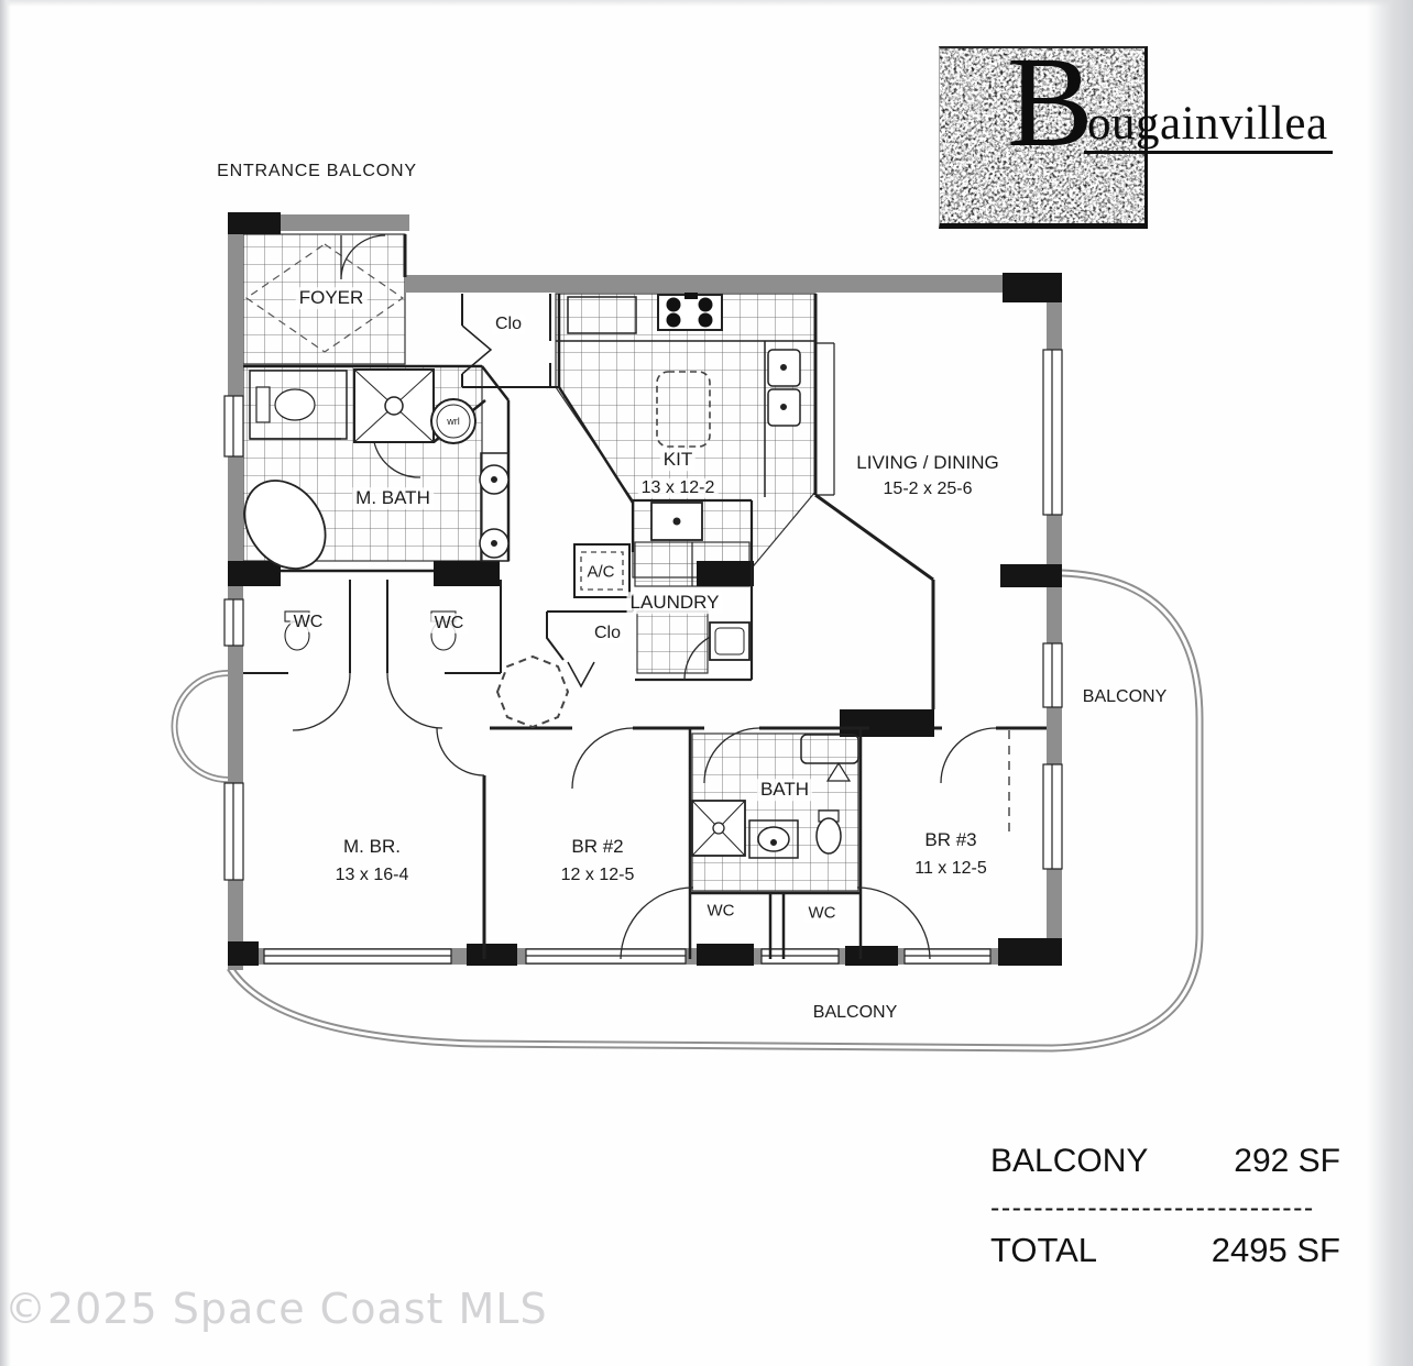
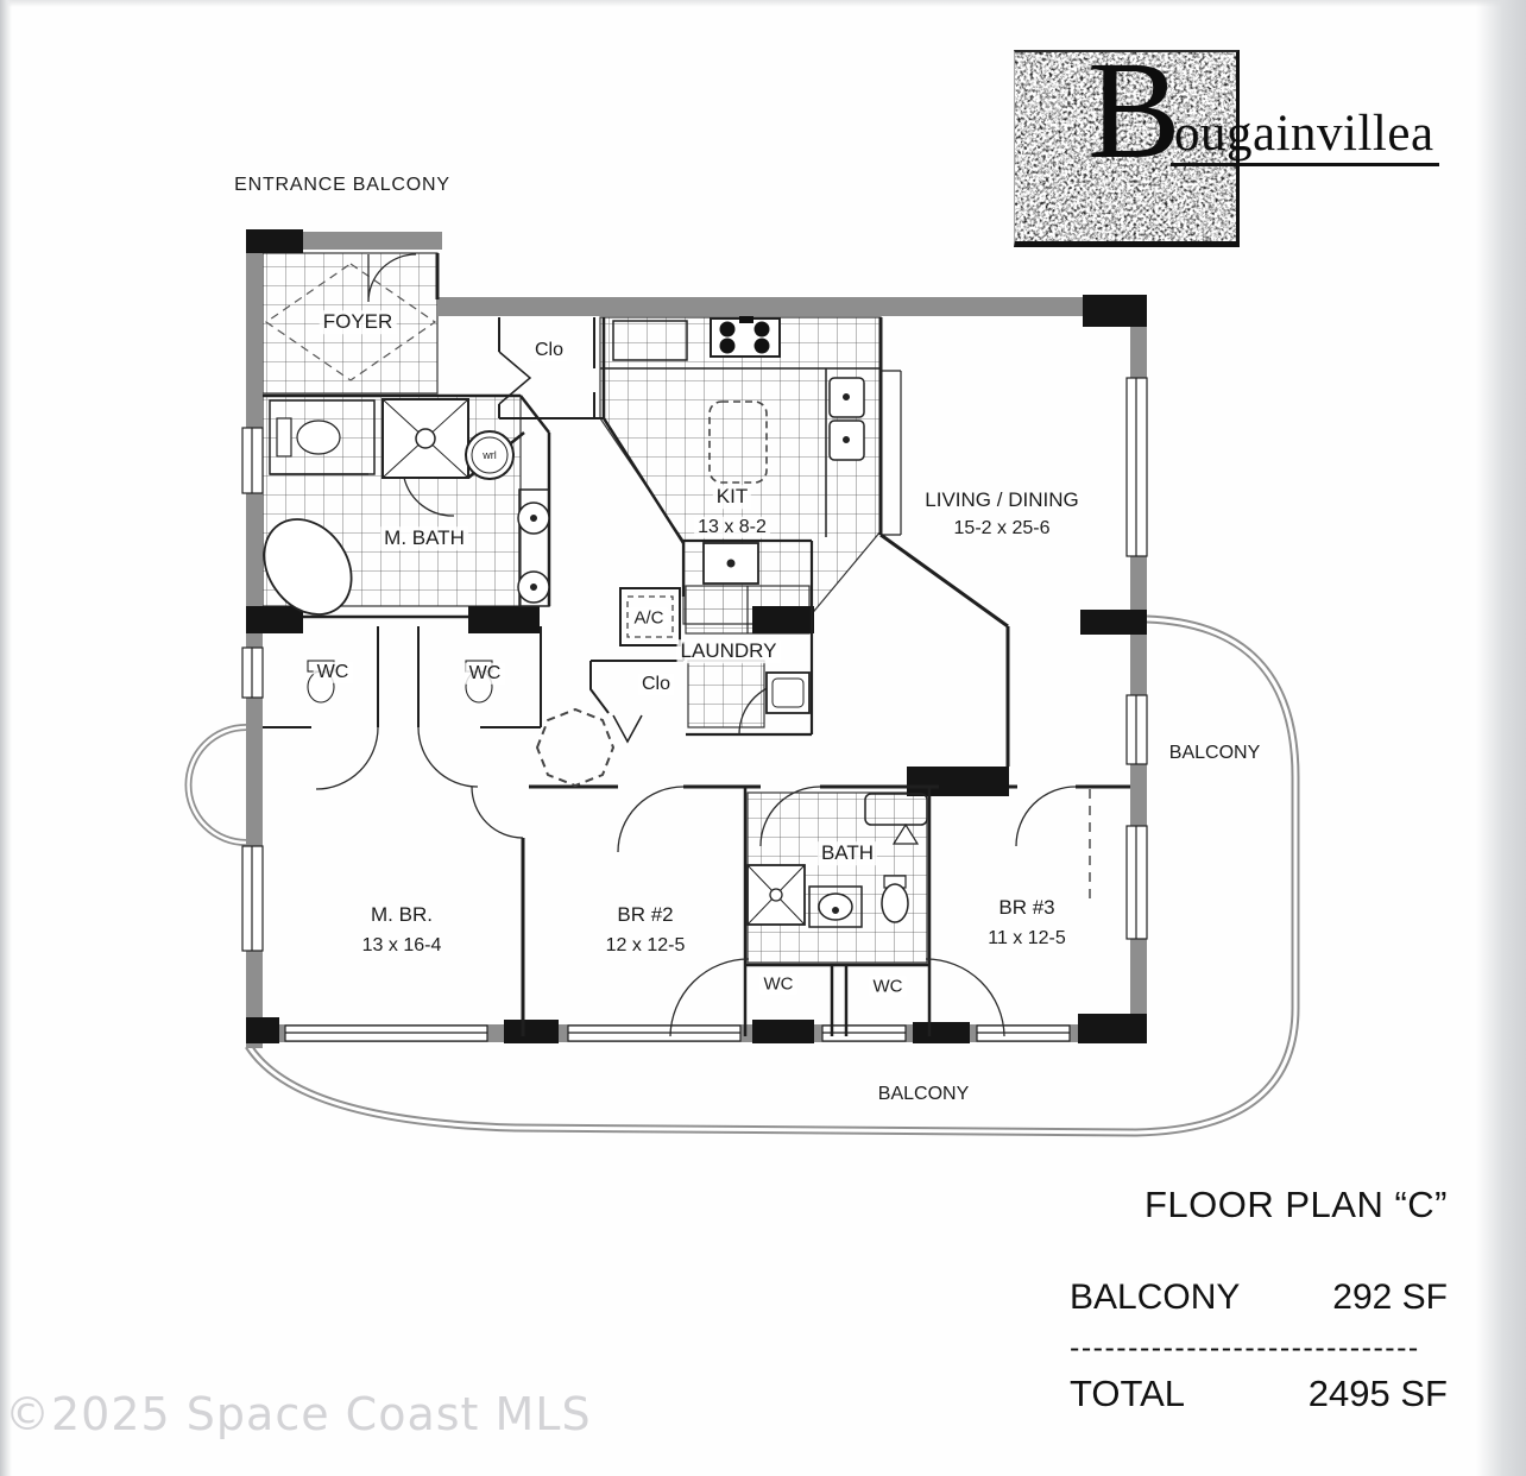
  ENTRANCE BALCONY
  FOYER
  Clo
  M. BATH
  wrl
  KIT
- 13 x 12-2
+ 13 x 8-2
  LIVING / DINING
  15-2 x 25-6
  A/C
  LAUNDRY
  Clo
  WC
  WC
  BALCONY
  M. BR.
  13 x 16-4
  BR #2
  12 x 12-5
  BATH
  BR #3
  11 x 12-5
  WC
  WC
  BALCONY
  B
  ougainvillea
+ FLOOR PLAN “C”
  BALCONY
  292 SF
  ------------------------------
  TOTAL
  2495 SF
  ©2025 Space Coast MLS
